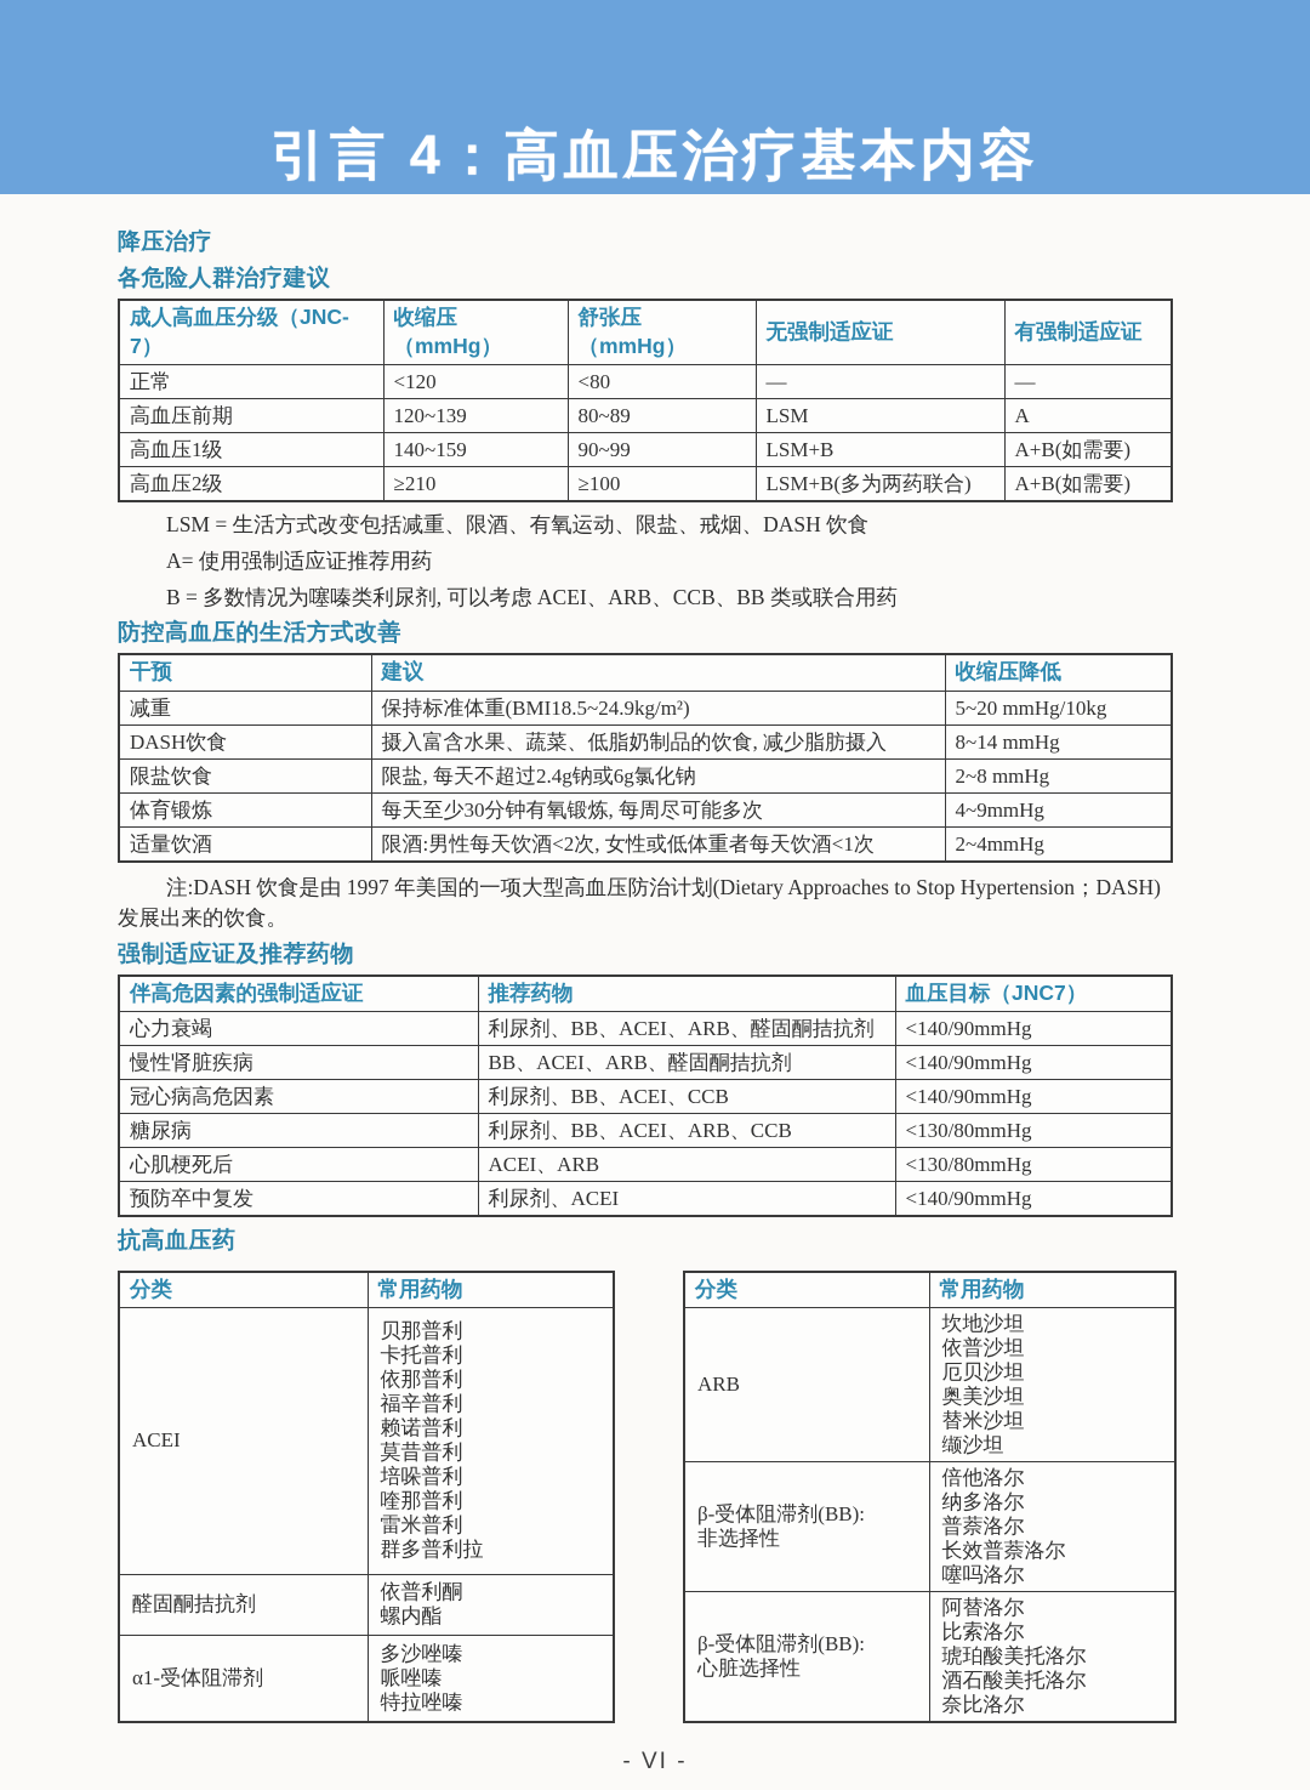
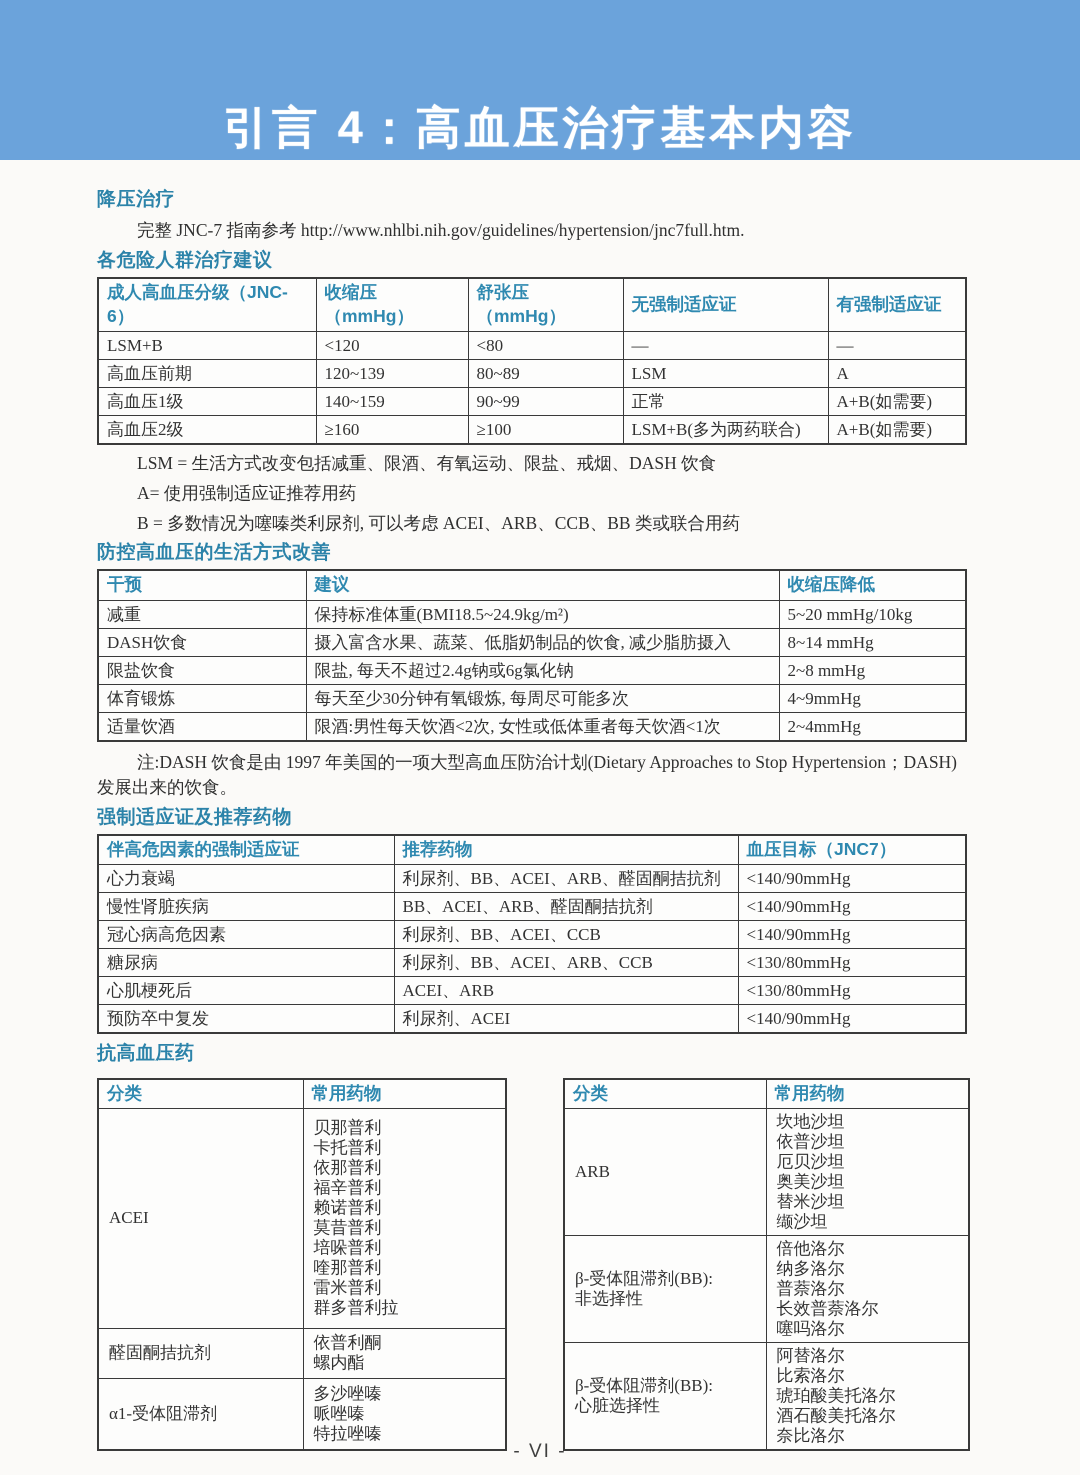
  引言 4：高血压治疗基本内容
  降压治疗
+ 完整 JNC-7 指南参考 http://www.nhlbi.nih.gov/guidelines/hypertension/jnc7full.htm.
  各危险人群治疗建议
- 成人高血压分级（JNC-7）	收缩压（mmHg）	舒张压（mmHg）	无强制适应证	有强制适应证
+ 成人高血压分级（JNC-6）	收缩压（mmHg）	舒张压（mmHg）	无强制适应证	有强制适应证
- 正常	<120	<80	—	—
+ LSM+B	<120	<80	—	—
  高血压前期	120~139	80~89	LSM	A
- 高血压1级	140~159	90~99	LSM+B	A+B(如需要)
+ 高血压1级	140~159	90~99	正常	A+B(如需要)
- 高血压2级	≥210	≥100	LSM+B(多为两药联合)	A+B(如需要)
+ 高血压2级	≥160	≥100	LSM+B(多为两药联合)	A+B(如需要)
  LSM = 生活方式改变包括减重、限酒、有氧运动、限盐、戒烟、DASH 饮食
  A= 使用强制适应证推荐用药
  B = 多数情况为噻嗪类利尿剂, 可以考虑 ACEI、ARB、CCB、BB 类或联合用药
  防控高血压的生活方式改善
  干预	建议	收缩压降低
  减重	保持标准体重(BMI18.5~24.9kg/m²)	5~20 mmHg/10kg
  DASH饮食	摄入富含水果、蔬菜、低脂奶制品的饮食, 减少脂肪摄入	8~14 mmHg
  限盐饮食	限盐, 每天不超过2.4g钠或6g氯化钠	2~8 mmHg
  体育锻炼	每天至少30分钟有氧锻炼, 每周尽可能多次	4~9mmHg
  适量饮酒	限酒:男性每天饮酒<2次, 女性或低体重者每天饮酒<1次	2~4mmHg
  注:DASH 饮食是由 1997 年美国的一项大型高血压防治计划(Dietary Approaches to Stop Hypertension；DASH)发展出来的饮食。
  强制适应证及推荐药物
  伴高危因素的强制适应证	推荐药物	血压目标（JNC7）
  心力衰竭	利尿剂、BB、ACEI、ARB、醛固酮拮抗剂	<140/90mmHg
  慢性肾脏疾病	BB、ACEI、ARB、醛固酮拮抗剂	<140/90mmHg
  冠心病高危因素	利尿剂、BB、ACEI、CCB	<140/90mmHg
  糖尿病	利尿剂、BB、ACEI、ARB、CCB	<130/80mmHg
  心肌梗死后	ACEI、ARB	<130/80mmHg
  预防卒中复发	利尿剂、ACEI	<140/90mmHg
  抗高血压药
  分类	常用药物
  ACEI	贝那普利 卡托普利 依那普利 福辛普利 赖诺普利 莫昔普利 培哚普利 喹那普利 雷米普利 群多普利拉
  醛固酮拮抗剂	依普利酮 螺内酯
  α1-受体阻滞剂	多沙唑嗪 哌唑嗪 特拉唑嗪
  分类	常用药物
  ARB	坎地沙坦 依普沙坦 厄贝沙坦 奥美沙坦 替米沙坦 缬沙坦
  β-受体阻滞剂(BB): 非选择性	倍他洛尔 纳多洛尔 普萘洛尔 长效普萘洛尔 噻吗洛尔
  β-受体阻滞剂(BB): 心脏选择性	阿替洛尔 比索洛尔 琥珀酸美托洛尔 酒石酸美托洛尔 奈比洛尔
  - VI -
